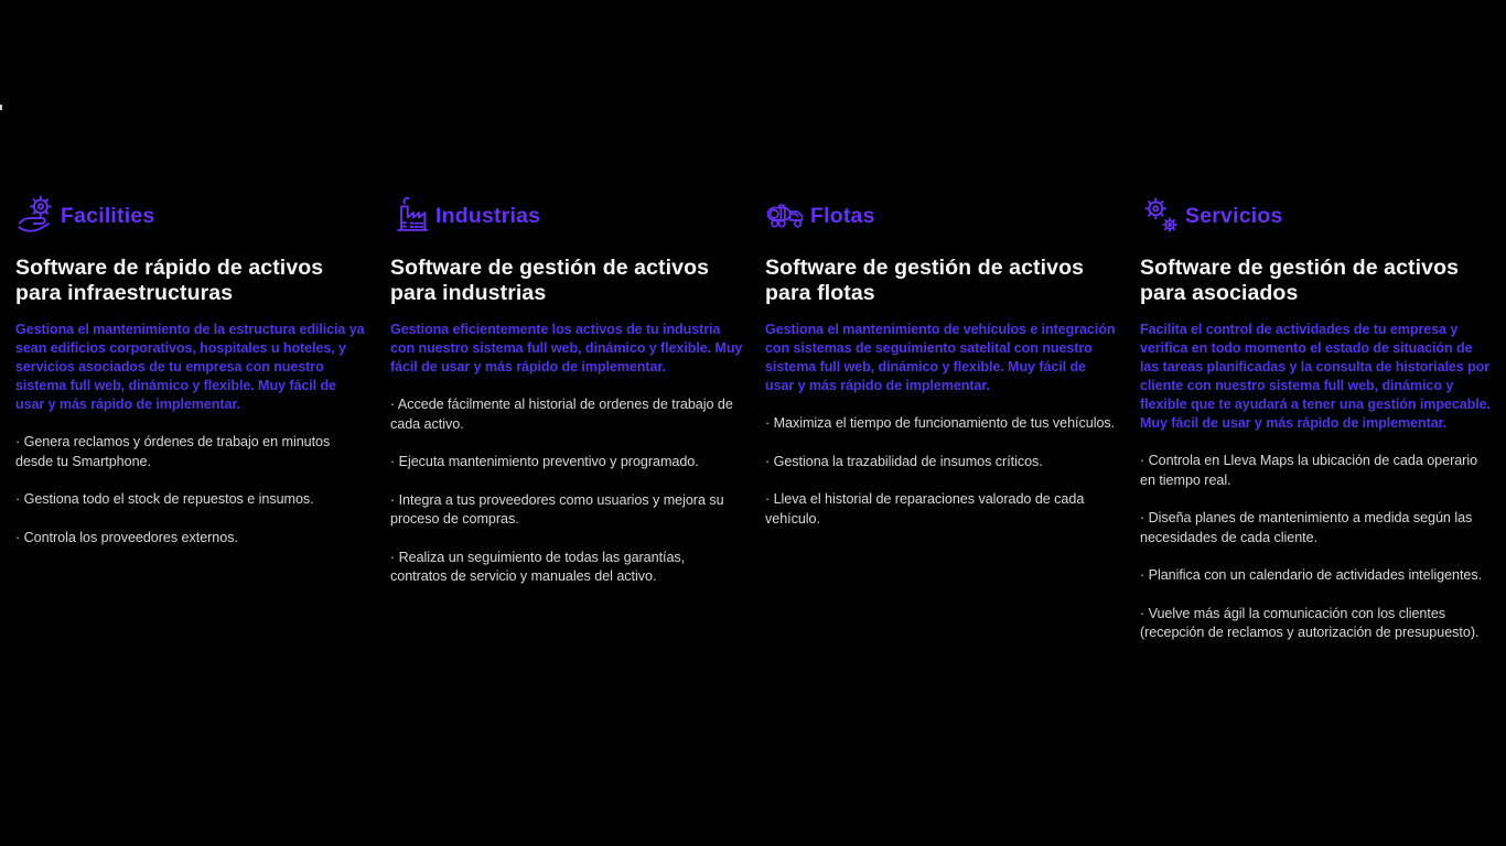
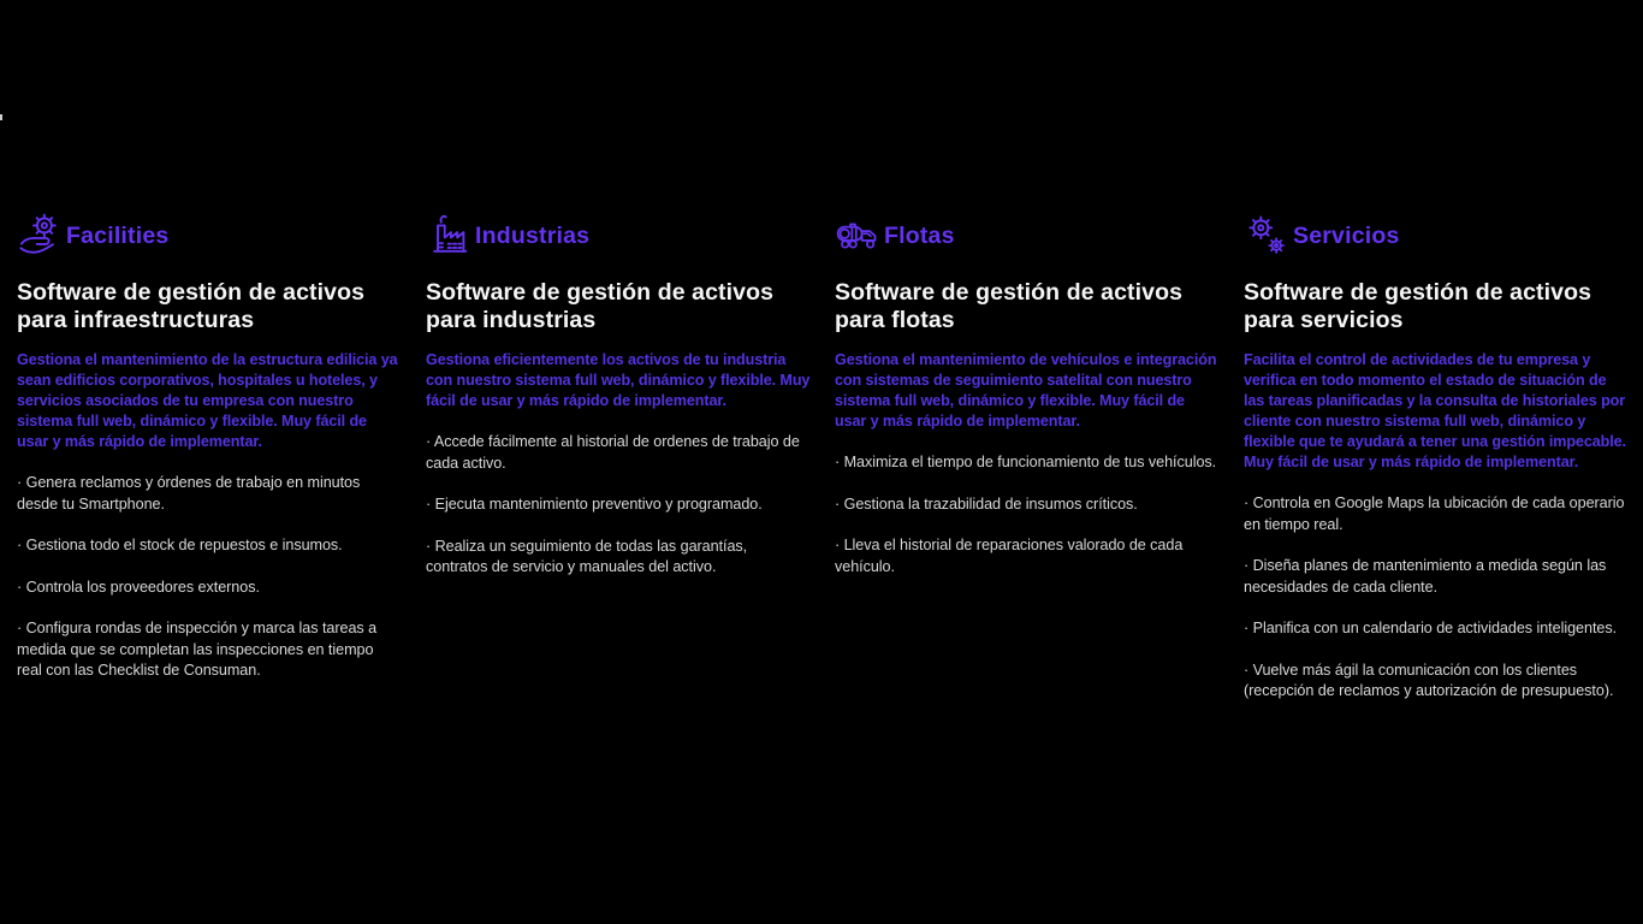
  Facilities
- Software de rápido de activos para infraestructuras
+ Software de gestión de activos para infraestructuras
  Gestiona el mantenimiento de la estructura edilicia ya sean edificios corporativos, hospitales u hoteles, y servicios asociados de tu empresa con nuestro sistema full web, dinámico y flexible. Muy fácil de usar y más rápido de implementar.
  · Genera reclamos y órdenes de trabajo en minutos desde tu Smartphone.
  · Gestiona todo el stock de repuestos e insumos.
  · Controla los proveedores externos.
+ · Configura rondas de inspección y marca las tareas a medida que se completan las inspecciones en tiempo real con las Checklist de Consuman.
  Industrias
  Software de gestión de activos para industrias
  Gestiona eficientemente los activos de tu industria con nuestro sistema full web, dinámico y flexible. Muy fácil de usar y más rápido de implementar.
  · Accede fácilmente al historial de ordenes de trabajo de cada activo.
  · Ejecuta mantenimiento preventivo y programado.
- · Integra a tus proveedores como usuarios y mejora su proceso de compras.
  · Realiza un seguimiento de todas las garantías, contratos de servicio y manuales del activo.
  Flotas
  Software de gestión de activos para flotas
  Gestiona el mantenimiento de vehículos e integración con sistemas de seguimiento satelital con nuestro sistema full web, dinámico y flexible. Muy fácil de usar y más rápido de implementar.
  · Maximiza el tiempo de funcionamiento de tus vehículos.
  · Gestiona la trazabilidad de insumos críticos.
  · Lleva el historial de reparaciones valorado de cada vehículo.
  Servicios
- Software de gestión de activos para asociados
+ Software de gestión de activos para servicios
  Facilita el control de actividades de tu empresa y verifica en todo momento el estado de situación de las tareas planificadas y la consulta de historiales por cliente con nuestro sistema full web, dinámico y flexible que te ayudará a tener una gestión impecable. Muy fácil de usar y más rápido de implementar.
- · Controla en Lleva Maps la ubicación de cada operario en tiempo real.
+ · Controla en Google Maps la ubicación de cada operario en tiempo real.
  · Diseña planes de mantenimiento a medida según las necesidades de cada cliente.
  · Planifica con un calendario de actividades inteligentes.
  · Vuelve más ágil la comunicación con los clientes (recepción de reclamos y autorización de presupuesto).
